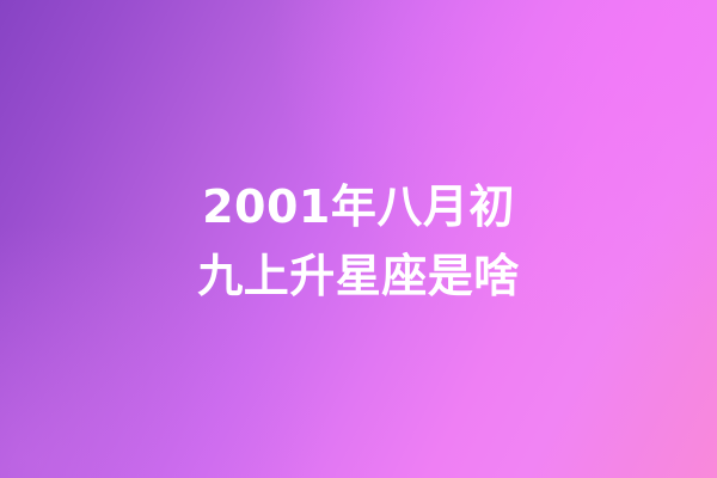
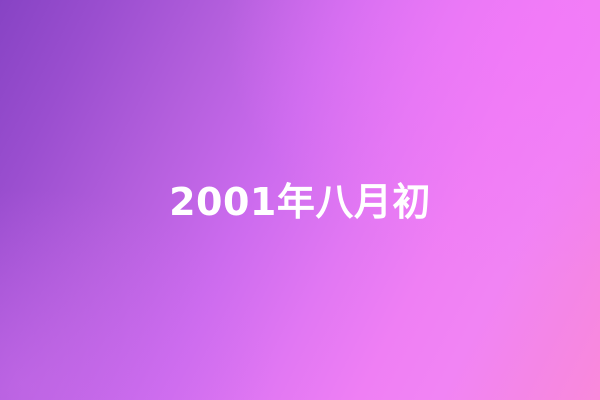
  2001年八月初
- 九上升星座是啥
